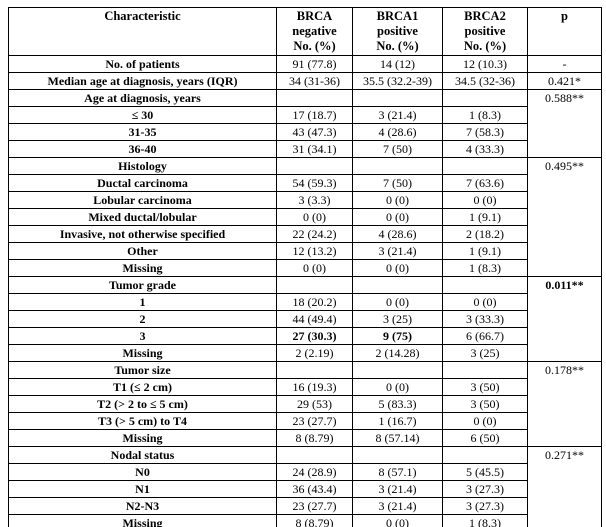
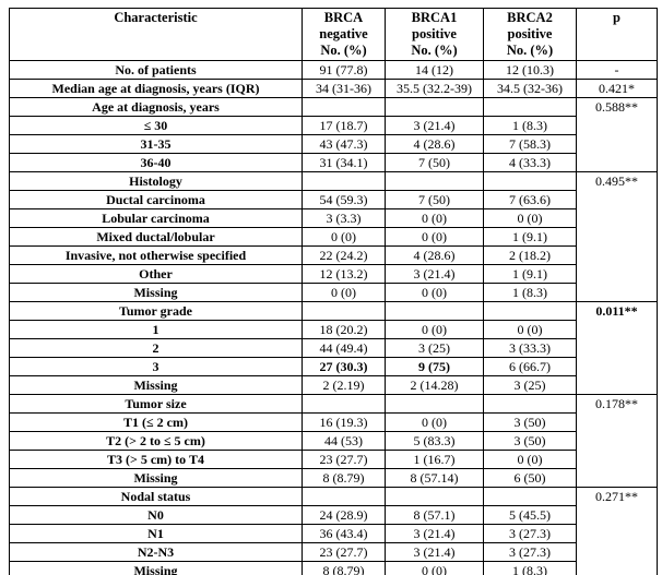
  Characteristic	BRCA negative No. (%)	BRCA1 positive No. (%)	BRCA2 positive No. (%)	p
  No. of patients	91 (77.8)	14 (12)	12 (10.3)	-
  Median age at diagnosis, years (IQR)	34 (31-36)	35.5 (32.2-39)	34.5 (32-36)	0.421*
  Age at diagnosis, years				0.588**
  ≤ 30	17 (18.7)	3 (21.4)	1 (8.3)
  31-35	43 (47.3)	4 (28.6)	7 (58.3)
  36-40	31 (34.1)	7 (50)	4 (33.3)
  Histology				0.495**
  Ductal carcinoma	54 (59.3)	7 (50)	7 (63.6)
  Lobular carcinoma	3 (3.3)	0 (0)	0 (0)
  Mixed ductal/lobular	0 (0)	0 (0)	1 (9.1)
  Invasive, not otherwise specified	22 (24.2)	4 (28.6)	2 (18.2)
  Other	12 (13.2)	3 (21.4)	1 (9.1)
  Missing	0 (0)	0 (0)	1 (8.3)
  Tumor grade				0.011**
  1	18 (20.2)	0 (0)	0 (0)
  2	44 (49.4)	3 (25)	3 (33.3)
  3	27 (30.3)	9 (75)	6 (66.7)
  Missing	2 (2.19)	2 (14.28)	3 (25)
  Tumor size				0.178**
  T1 (≤ 2 cm)	16 (19.3)	0 (0)	3 (50)
- T2 (> 2 to ≤ 5 cm)	29 (53)	5 (83.3)	3 (50)
+ T2 (> 2 to ≤ 5 cm)	44 (53)	5 (83.3)	3 (50)
  T3 (> 5 cm) to T4	23 (27.7)	1 (16.7)	0 (0)
  Missing	8 (8.79)	8 (57.14)	6 (50)
  Nodal status				0.271**
  N0	24 (28.9)	8 (57.1)	5 (45.5)
  N1	36 (43.4)	3 (21.4)	3 (27.3)
  N2-N3	23 (27.7)	3 (21.4)	3 (27.3)
  Missing	8 (8.79)	0 (0)	1 (8.3)
